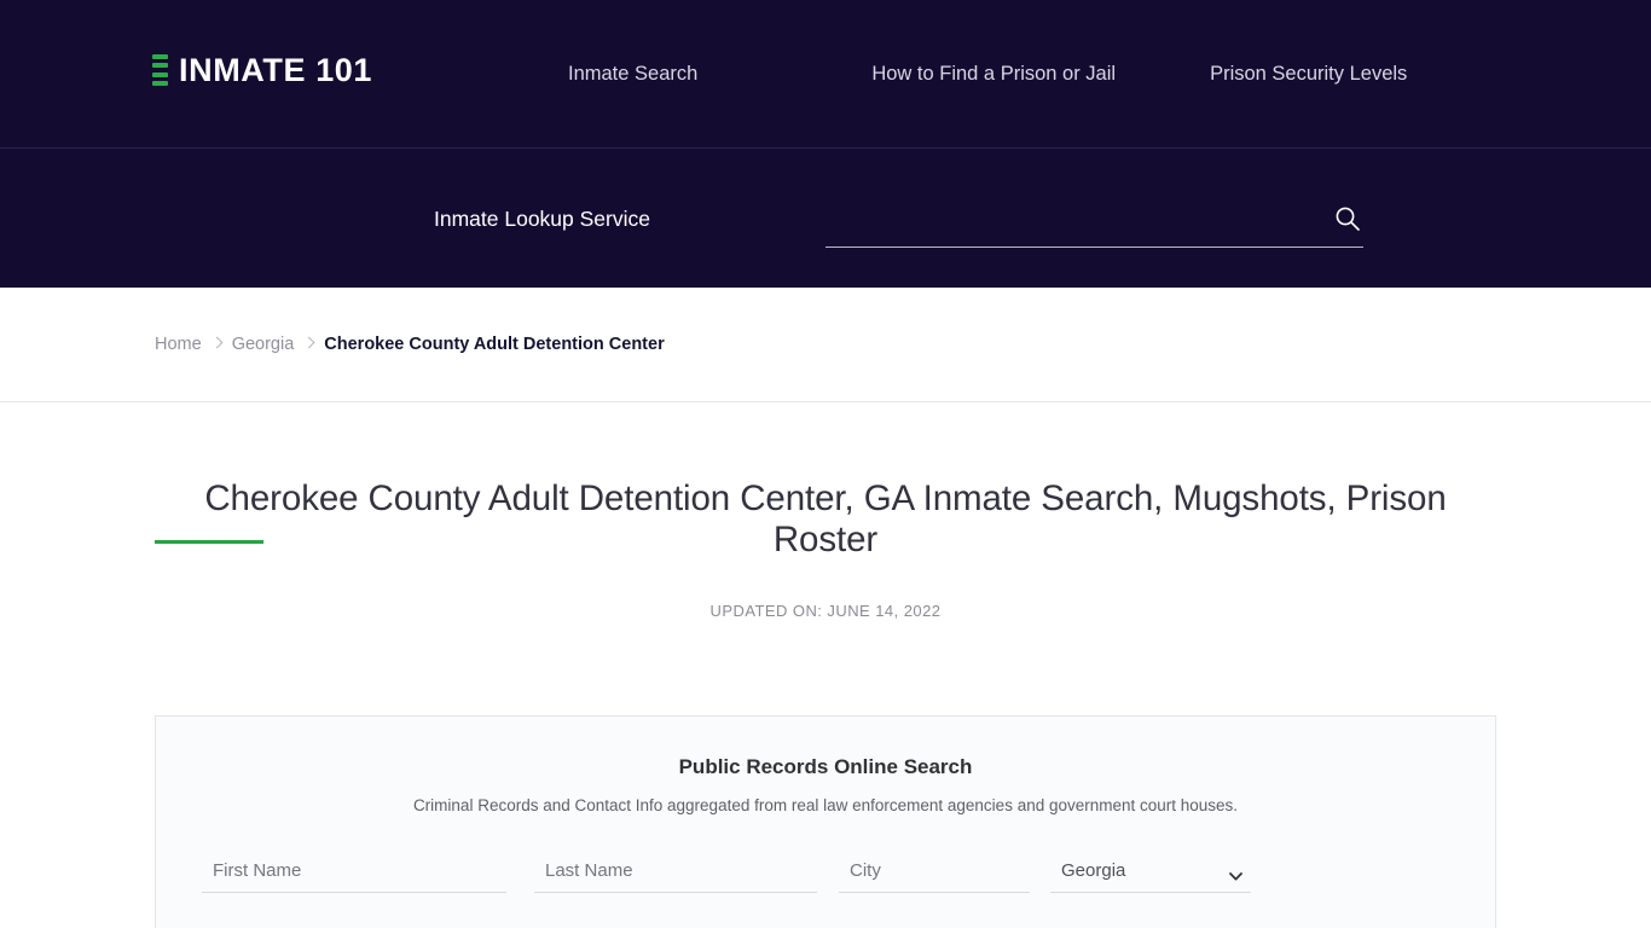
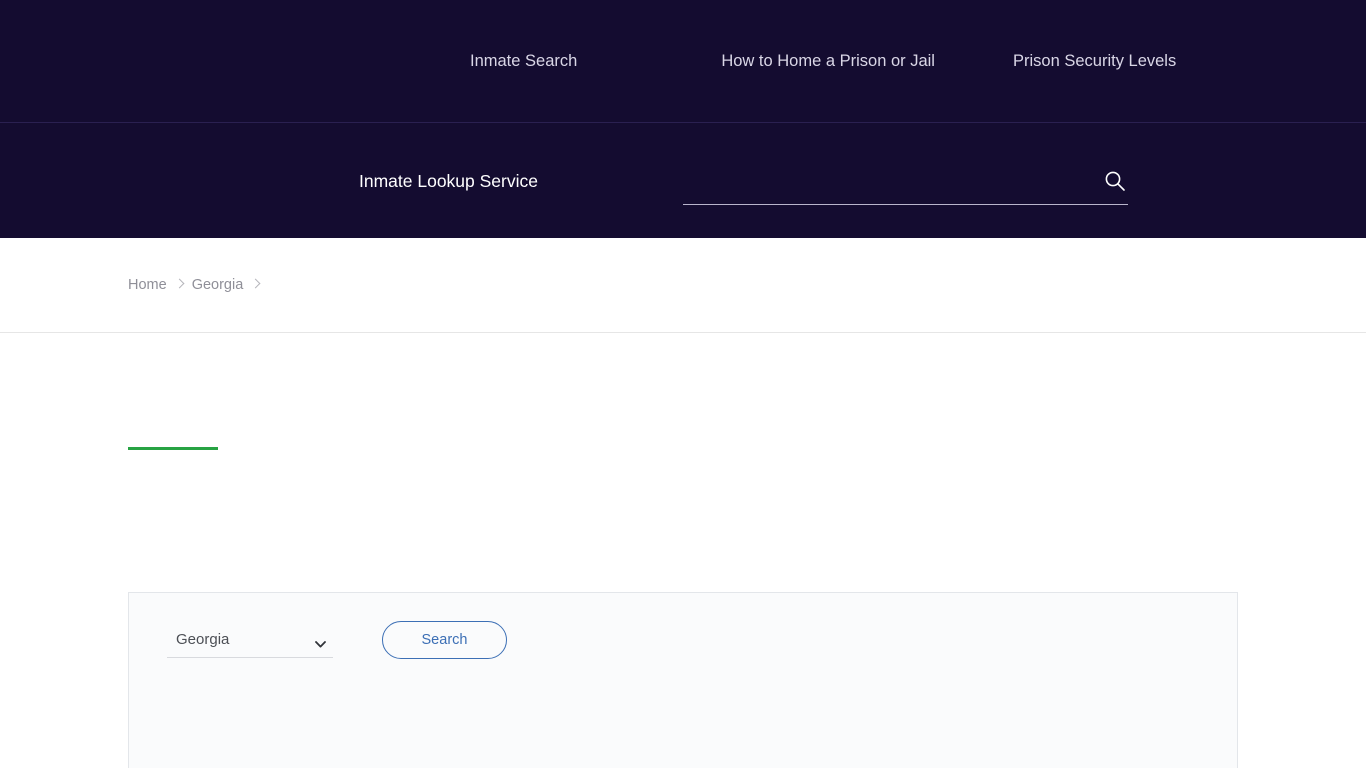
- INMATE 101
  Inmate Search
- How to Find a Prison or Jail
+ How to Home a Prison or Jail
  Prison Security Levels
  Inmate Lookup Service
  Home
  Georgia
- Cherokee County Adult Detention Center
- Cherokee County Adult Detention Center, GA Inmate Search, Mugshots, Prison Roster
- UPDATED ON: JUNE 14, 2022
- Public Records Online Search
- Criminal Records and Contact Info aggregated from real law enforcement agencies and government court houses.
- First Name
- Last Name
- City
  Georgia
+ Search
